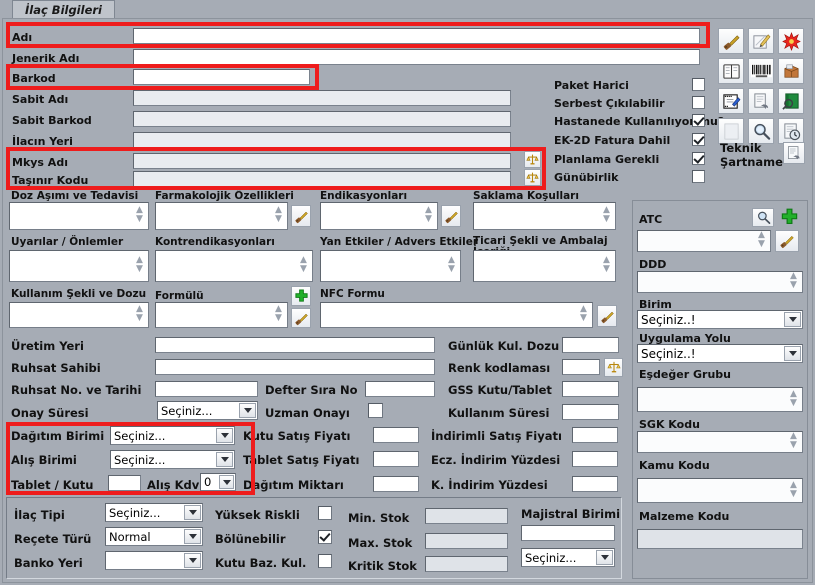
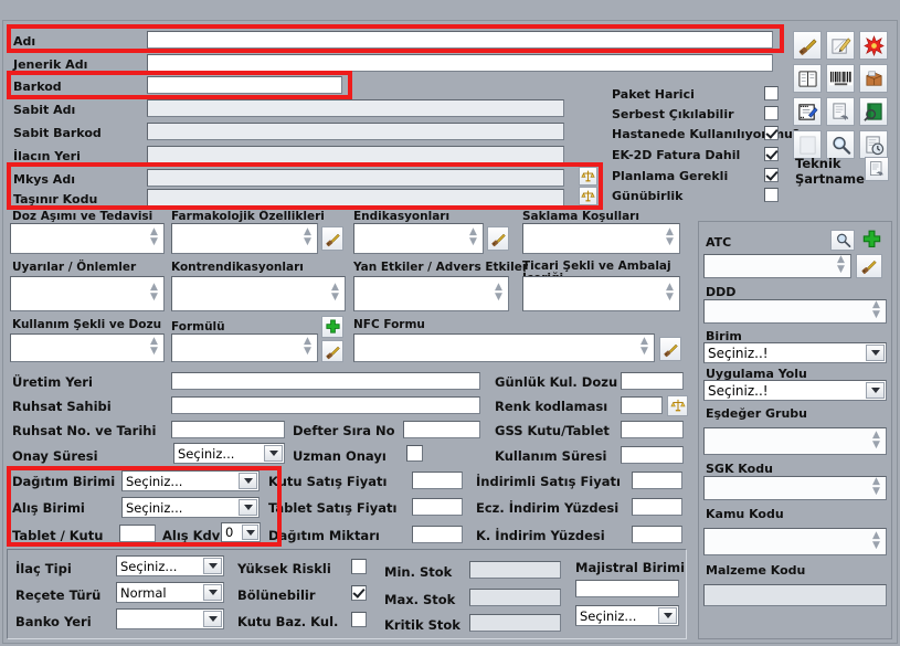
- İlaç Bilgileri
  Adı
  Jenerik Adı
  Barkod
  Sabit Adı
  Sabit Barkod
  İlacın Yeri
  Mkys Adı
  Taşınır Kodu
  Paket Harici
  Serbest Çıkılabilir
  Hastanede Kullanılıyou
  EK-2D Fatura Dahil
  Planlama Gerekli
  Günübirlik
  Teknik
  Şartname
  Doz Aşımı ve Tedavisi
  Farmakolojik Özellikleri
  Endikasyonları
  Saklama Koşulları
  ▲
  ▼
  ▲
  ▼
  ▲
  ▼
  ▲
  ▼
  Uyarılar / Önlemler
  Kontrendikasyonları
  Yan Etkiler / Advers Etkiler
  Ticari Şekli ve Ambalaj
  ▲
  ▼
  ▲
  ▼
  ▲
  ▼
  ▲
  ▼
  Kullanım Şekli ve Dozu
  Formülü
  NFC Formu
  ▲
  ▼
  ▲
  ▼
  ▲
  ▼
  Üretim Yeri
  Ruhsat Sahibi
  Ruhsat No. ve Tarihi
  Defter Sıra No
  Onay Süresi
  Seçiniz...
  Uzman Onayı
  Günlük Kul. Dozu
  Renk kodlaması
  GSS Kutu/Tablet
  Kullanım Süresi
  Dağıtım Birimi
  Seçiniz...
  Alış Birimi
  Seçiniz...
  Tablet / Kutu
  Alış Kdv
  0
  Kutu Satış Fiyatı
  Tablet Satış Fiyatı
  Dağıtım Miktarı
  İndirimli Satış Fiyatı
  Ecz. İndirim Yüzdesi
  K. İndirim Yüzdesi
  İlaç Tipi
  Seçiniz...
  Reçete Türü
  Normal
  Banko Yeri
  Yüksek Riskli
  Bölünebilir
  Kutu Baz. Kul.
  Min. Stok
  Max. Stok
  Kritik Stok
  Majistral Birimi
  Seçiniz...
  ATC
  ▲
  ▼
  DDD
  ▲
  ▼
  Birim
  Seçiniz..!
  Uygulama Yolu
  Seçiniz..!
  Eşdeğer Grubu
  ▲
  ▼
  SGK Kodu
  ▲
  ▼
  Kamu Kodu
  ▲
  ▼
  Malzeme Kodu
